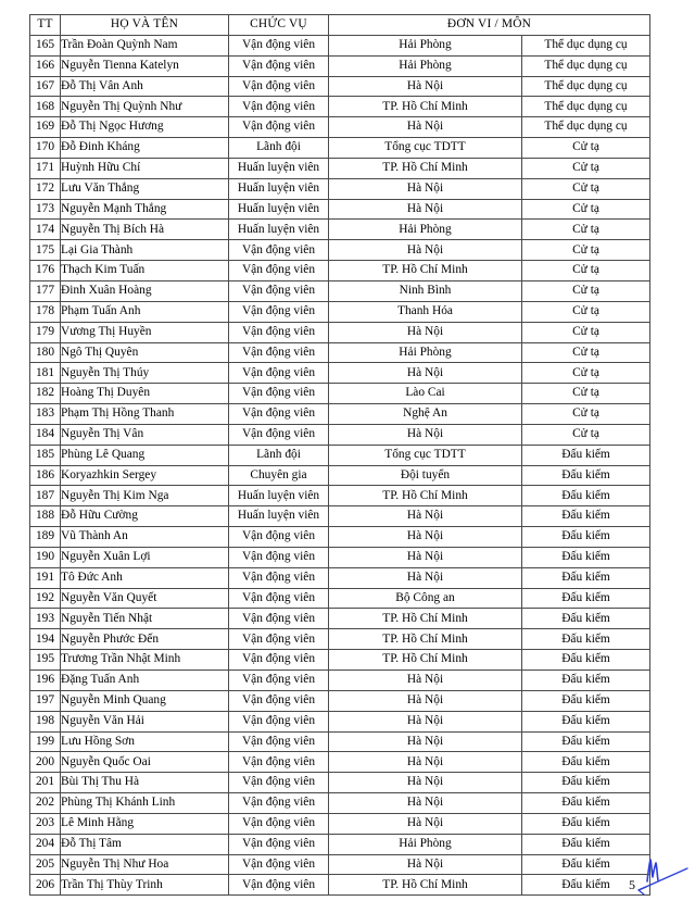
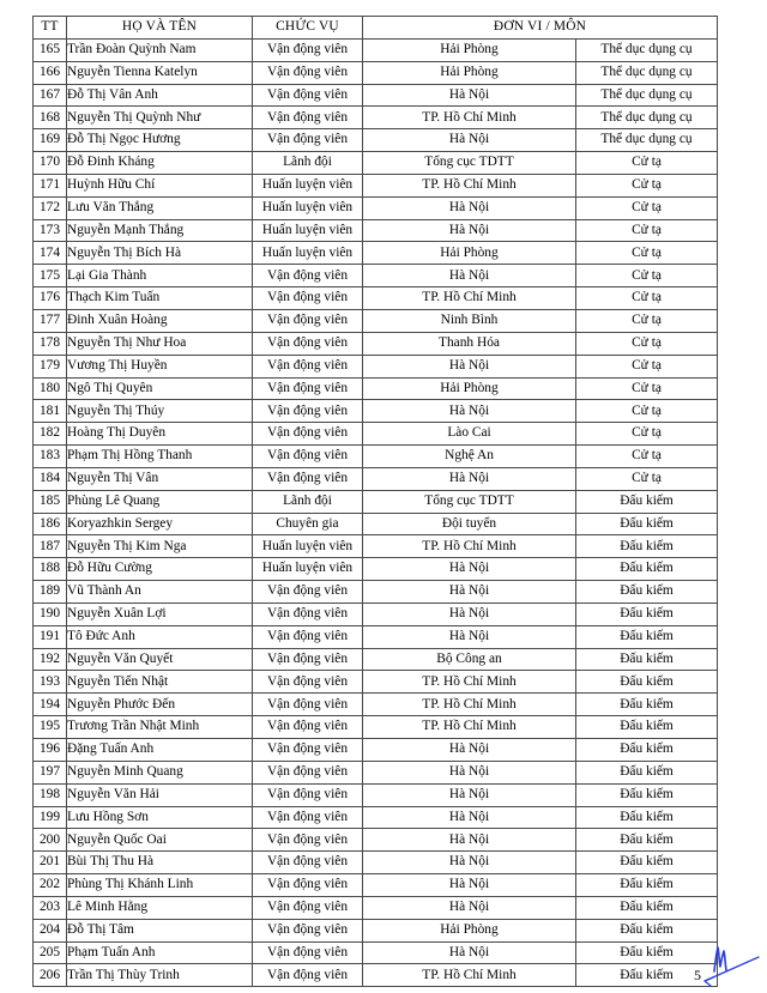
  TT	HỌ VÀ TÊN	CHỨC VỤ	ĐƠN VI / MÔN
  165	Trần Đoàn Quỳnh Nam	Vận động viên	Hải Phòng	Thể dục dụng cụ
  166	Nguyễn Tienna Katelyn	Vận động viên	Hải Phòng	Thể dục dụng cụ
  167	Đỗ Thị Vân Anh	Vận động viên	Hà Nội	Thể dục dụng cụ
  168	Nguyễn Thị Quỳnh Như	Vận động viên	TP. Hồ Chí Minh	Thể dục dụng cụ
  169	Đỗ Thị Ngọc Hương	Vận động viên	Hà Nội	Thể dục dụng cụ
  170	Đỗ Đinh Kháng	Lãnh đội	Tổng cục TDTT	Cử tạ
  171	Huỳnh Hữu Chí	Huấn luyện viên	TP. Hồ Chí Minh	Cử tạ
  172	Lưu Văn Thắng	Huấn luyện viên	Hà Nội	Cử tạ
  173	Nguyễn Mạnh Thắng	Huấn luyện viên	Hà Nội	Cử tạ
  174	Nguyễn Thị Bích Hà	Huấn luyện viên	Hải Phòng	Cử tạ
  175	Lại Gia Thành	Vận động viên	Hà Nội	Cử tạ
  176	Thạch Kim Tuấn	Vận động viên	TP. Hồ Chí Minh	Cử tạ
  177	Đinh Xuân Hoàng	Vận động viên	Ninh Bình	Cử tạ
- 178	Phạm Tuấn Anh	Vận động viên	Thanh Hóa	Cử tạ
+ 178	Nguyễn Thị Như Hoa	Vận động viên	Thanh Hóa	Cử tạ
  179	Vương Thị Huyền	Vận động viên	Hà Nội	Cử tạ
  180	Ngô Thị Quyên	Vận động viên	Hải Phòng	Cử tạ
  181	Nguyễn Thị Thúy	Vận động viên	Hà Nội	Cử tạ
  182	Hoàng Thị Duyên	Vận động viên	Lào Cai	Cử tạ
  183	Phạm Thị Hồng Thanh	Vận động viên	Nghệ An	Cử tạ
  184	Nguyễn Thị Vân	Vận động viên	Hà Nội	Cử tạ
  185	Phùng Lê Quang	Lãnh đội	Tổng cục TDTT	Đấu kiếm
  186	Koryazhkin Sergey	Chuyên gia	Đội tuyển	Đấu kiếm
  187	Nguyễn Thị Kim Nga	Huấn luyện viên	TP. Hồ Chí Minh	Đấu kiếm
  188	Đỗ Hữu Cường	Huấn luyện viên	Hà Nội	Đấu kiếm
  189	Vũ Thành An	Vận động viên	Hà Nội	Đấu kiếm
  190	Nguyễn Xuân Lợi	Vận động viên	Hà Nội	Đấu kiếm
  191	Tô Đức Anh	Vận động viên	Hà Nội	Đấu kiếm
  192	Nguyễn Văn Quyết	Vận động viên	Bộ Công an	Đấu kiếm
  193	Nguyễn Tiến Nhật	Vận động viên	TP. Hồ Chí Minh	Đấu kiếm
  194	Nguyễn Phước Đến	Vận động viên	TP. Hồ Chí Minh	Đấu kiếm
  195	Trương Trần Nhật Minh	Vận động viên	TP. Hồ Chí Minh	Đấu kiếm
  196	Đặng Tuấn Anh	Vận động viên	Hà Nội	Đấu kiếm
  197	Nguyễn Minh Quang	Vận động viên	Hà Nội	Đấu kiếm
  198	Nguyễn Văn Hải	Vận động viên	Hà Nội	Đấu kiếm
  199	Lưu Hồng Sơn	Vận động viên	Hà Nội	Đấu kiếm
  200	Nguyễn Quốc Oai	Vận động viên	Hà Nội	Đấu kiếm
  201	Bùi Thị Thu Hà	Vận động viên	Hà Nội	Đấu kiếm
  202	Phùng Thị Khánh Linh	Vận động viên	Hà Nội	Đấu kiếm
  203	Lê Minh Hằng	Vận động viên	Hà Nội	Đấu kiếm
  204	Đỗ Thị Tâm	Vận động viên	Hải Phòng	Đấu kiếm
- 205	Nguyễn Thị Như Hoa	Vận động viên	Hà Nội	Đấu kiếm
+ 205	Phạm Tuấn Anh	Vận động viên	Hà Nội	Đấu kiếm
  206	Trần Thị Thùy Trinh	Vận động viên	TP. Hồ Chí Minh	Đấu kiếm
  5
